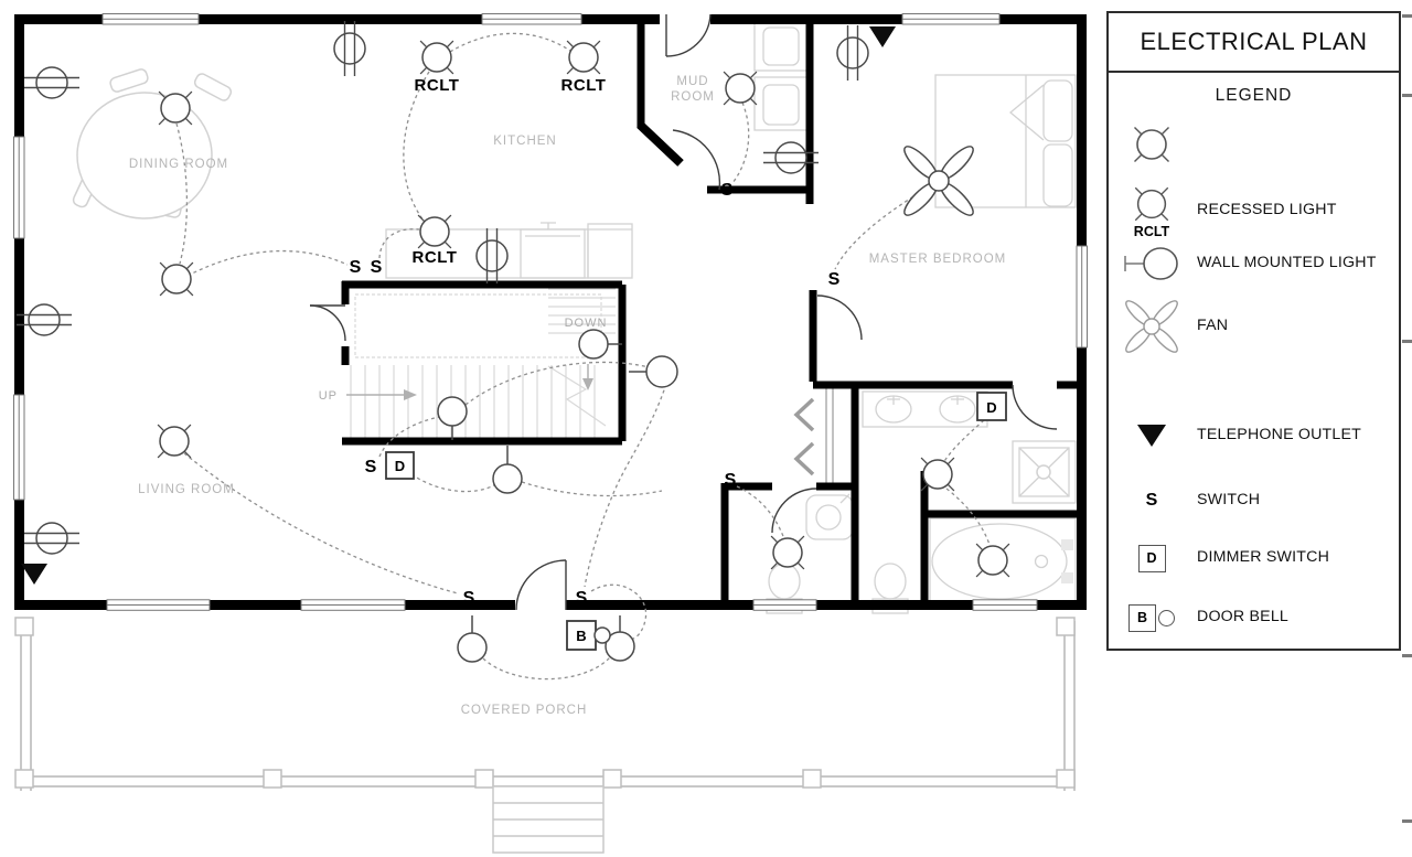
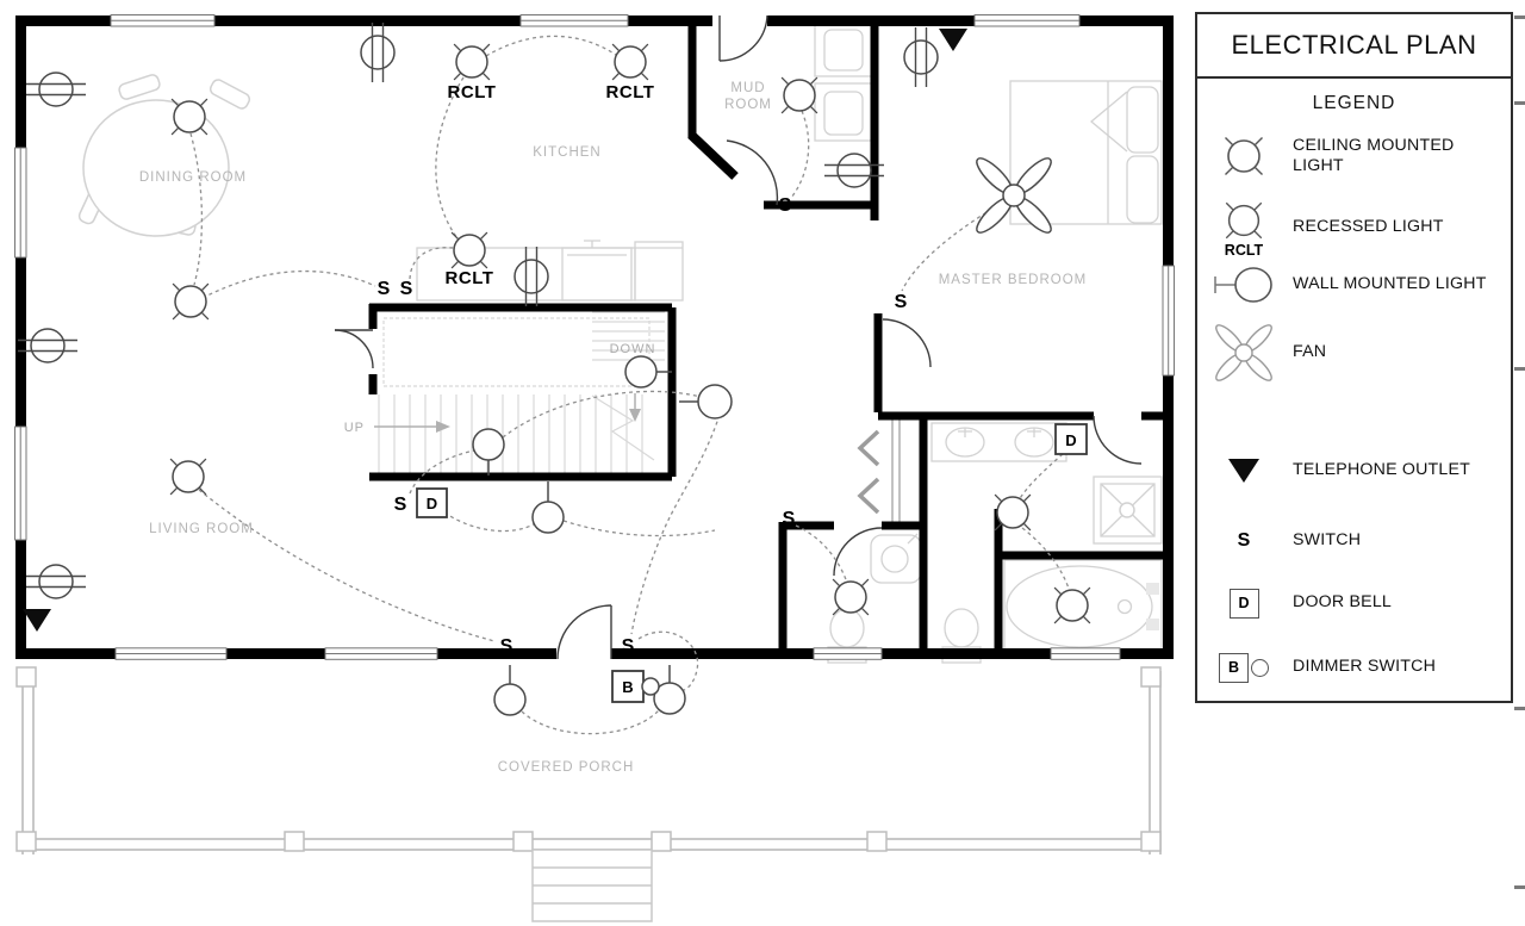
  D
  D
  B
  DINING ROOM
  KITCHEN
  MUD
  ROOM
  MASTER BEDROOM
  LIVING ROOM
  COVERED PORCH
  UP
  DOWN
  RCLT
  RCLT
  RCLT
  S
  S
  S
  S
  S
  S
  S
  S
  ELECTRICAL PLAN
  LEGEND
+ CEILING MOUNTED LIGHT
  RCLT
  RECESSED LIGHT
  WALL MOUNTED LIGHT
  FAN
  TELEPHONE OUTLET
  S
  SWITCH
  D
- DIMMER SWITCH
+ DOOR BELL
  B
- DOOR BELL
+ DIMMER SWITCH
